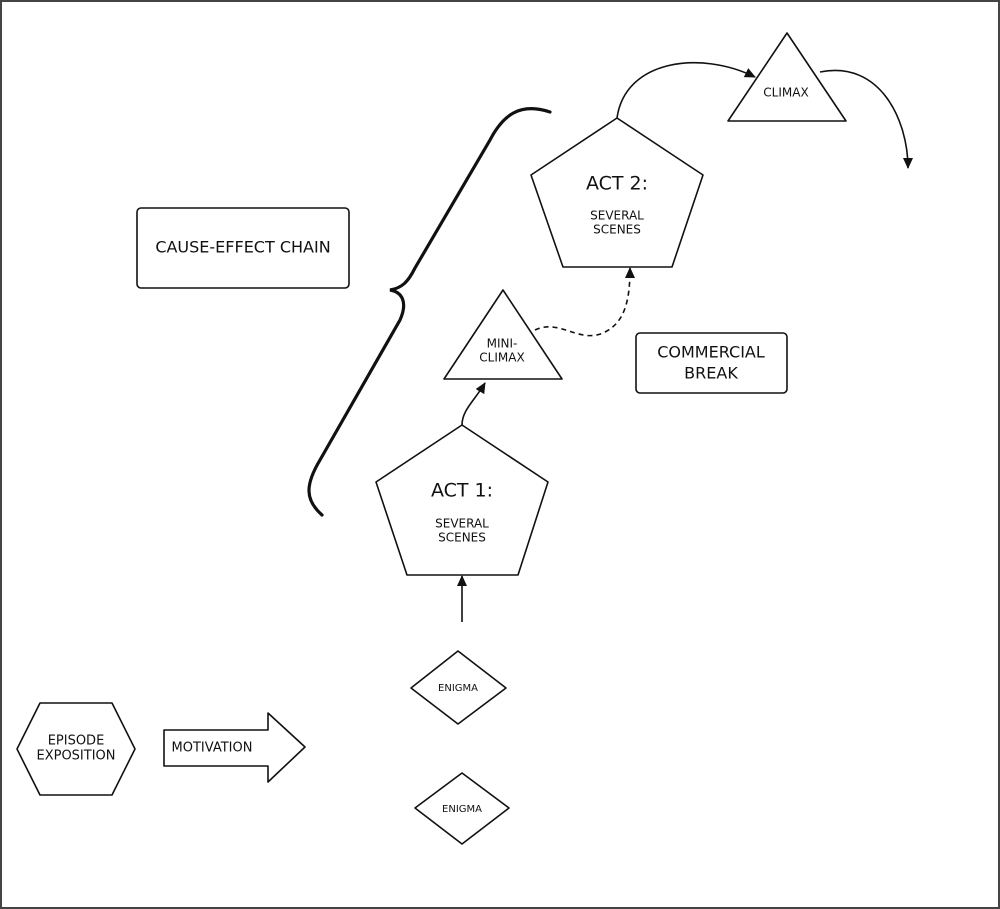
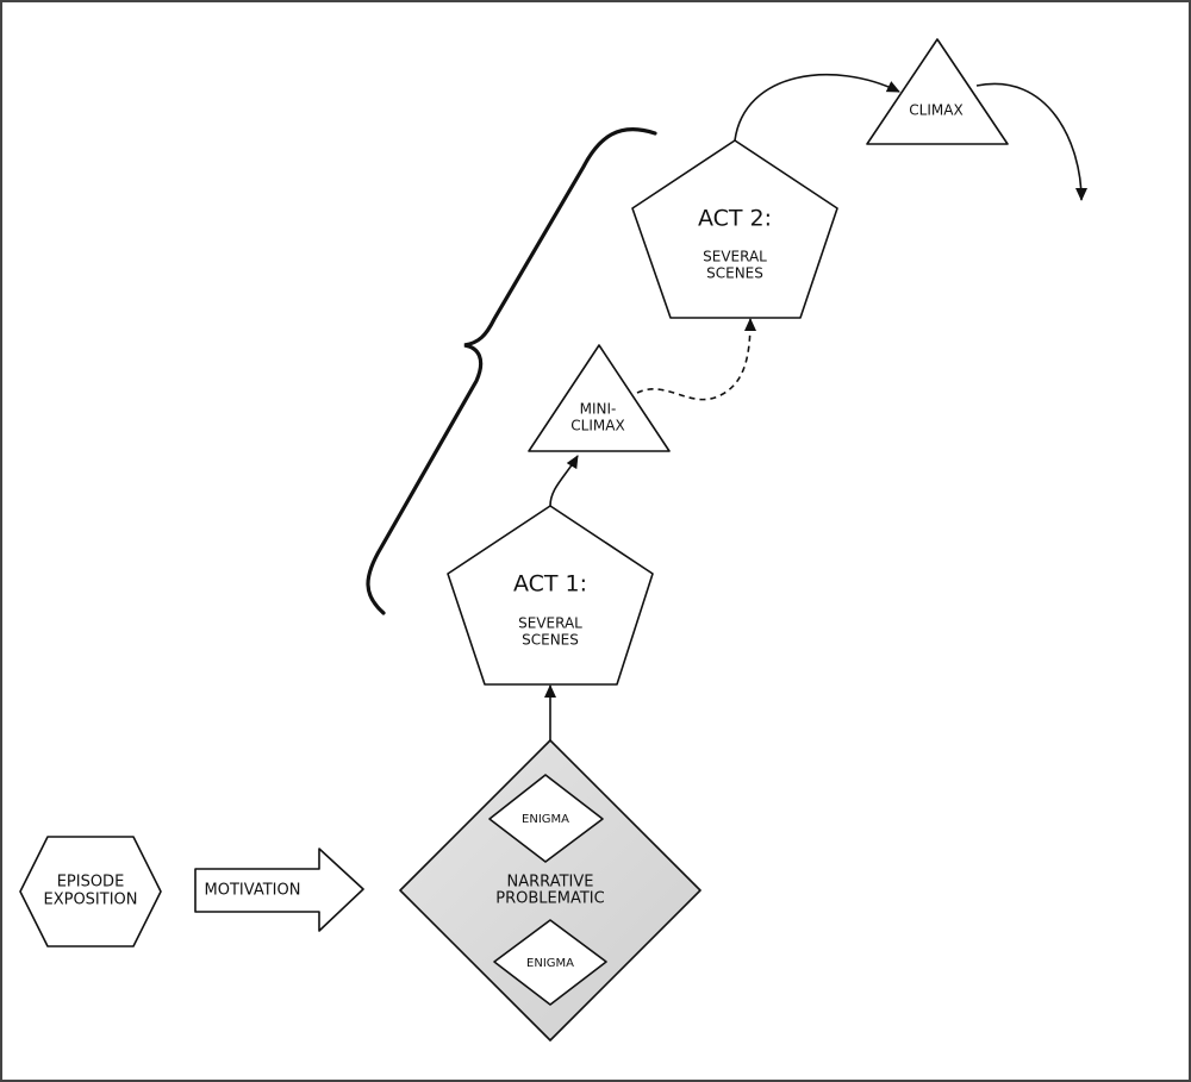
  EPISODE
  EXPOSITION
  MOTIVATION
+ NARRATIVE
+ PROBLEMATIC
  ENIGMA
  ENIGMA
  ACT 1:
  SEVERAL
  SCENES
  MINI-
  CLIMAX
  ACT 2:
  SEVERAL
  SCENES
  CLIMAX
- CAUSE-EFFECT CHAIN
- COMMERCIAL
- BREAK
